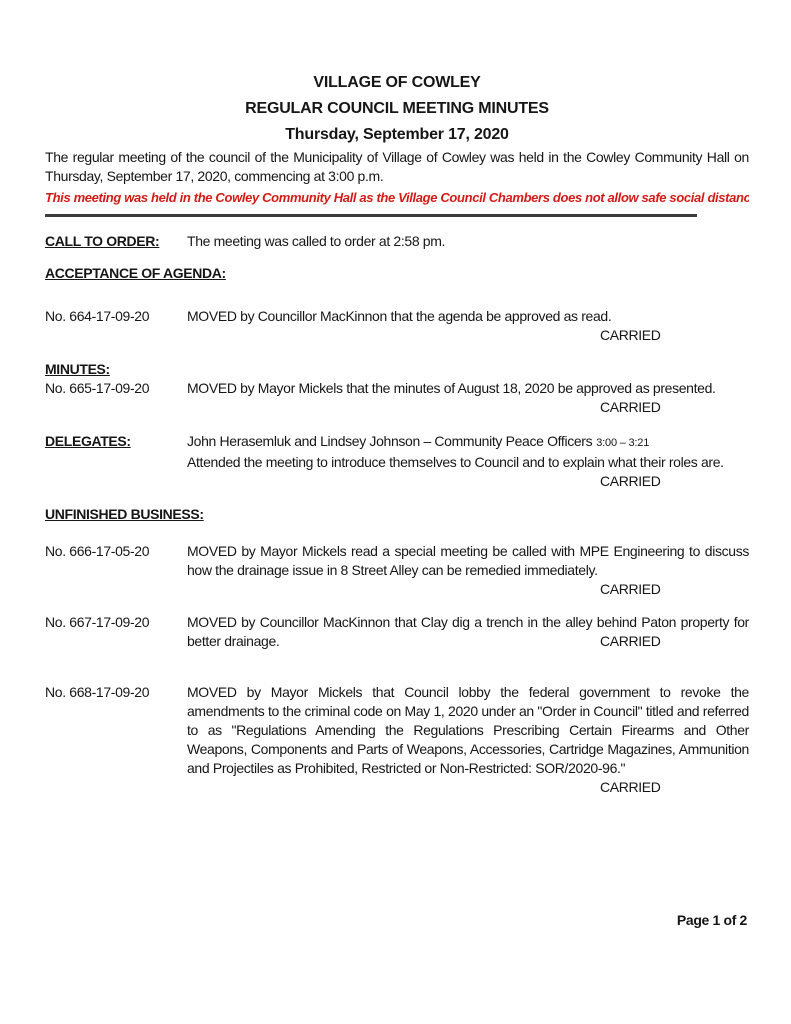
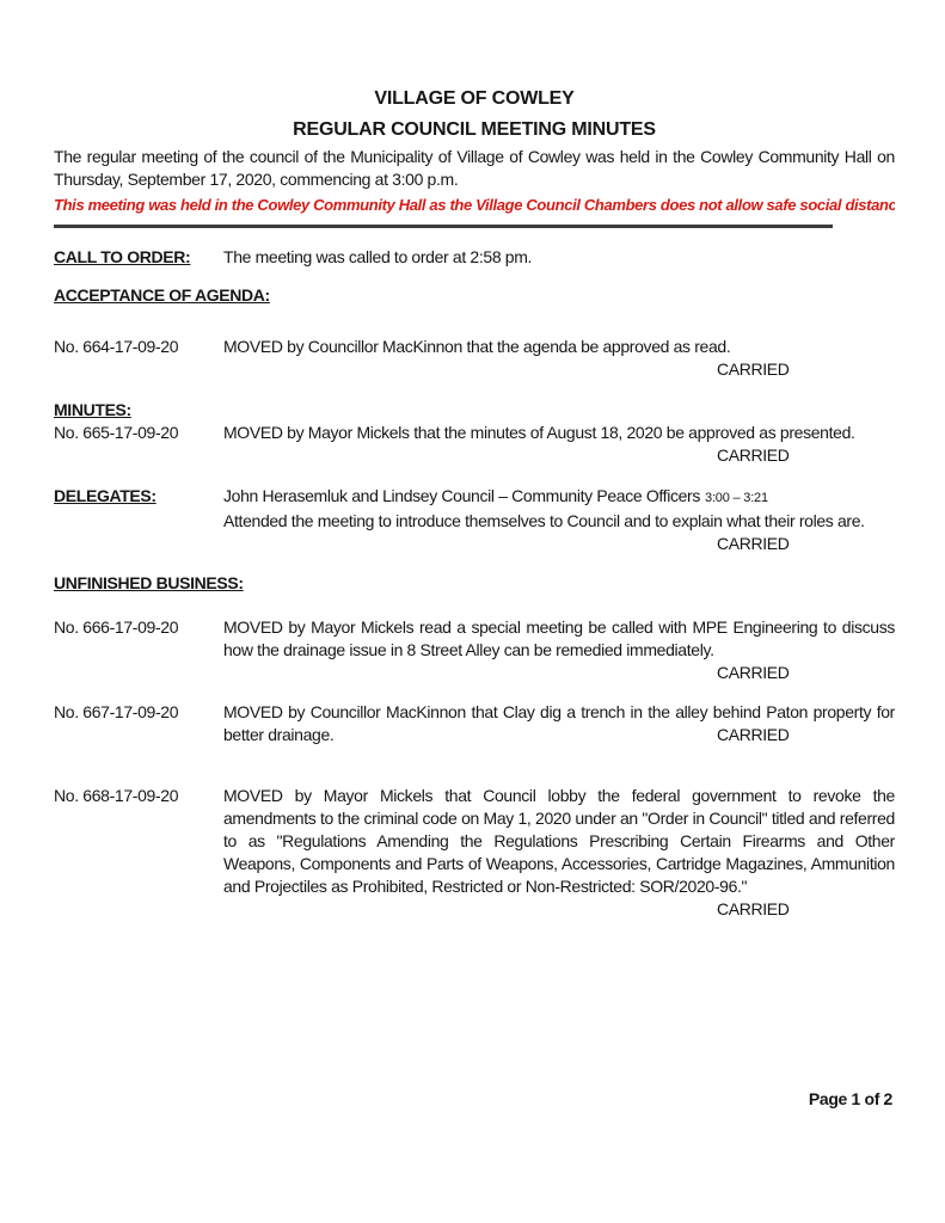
  VILLAGE OF COWLEY
  REGULAR COUNCIL MEETING MINUTES
- Thursday, September 17, 2020
  The regular meeting of the council of the Municipality of Village of Cowley was held in the Cowley Community Hall on Thursday, September 17, 2020, commencing at 3:00 p.m.
  This meeting was held in the Cowley Community Hall as the Village Council Chambers does not allow safe social distanc
  CALL TO ORDER:
  The meeting was called to order at 2:58 pm.
  ACCEPTANCE OF AGENDA:
  No. 664-17-09-20
  MOVED by Councillor MacKinnon that the agenda be approved as read.
  CARRIED
  MINUTES:
  No. 665-17-09-20
  MOVED by Mayor Mickels that the minutes of August 18, 2020 be approved as presented.
  CARRIED
  DELEGATES:
- John Herasemluk and Lindsey Johnson – Community Peace Officers 3:00 – 3:21
+ John Herasemluk and Lindsey Council – Community Peace Officers 3:00 – 3:21
  Attended the meeting to introduce themselves to Council and to explain what their roles are.
  CARRIED
  UNFINISHED BUSINESS:
- No. 666-17-05-20
+ No. 666-17-09-20
  MOVED by Mayor Mickels read a special meeting be called with MPE Engineering to discuss how the drainage issue in 8 Street Alley can be remedied immediately.
  CARRIED
  No. 667-17-09-20
  MOVED by Councillor MacKinnon that Clay dig a trench in the alley behind Paton property for better drainage.
  CARRIED
  No. 668-17-09-20
  MOVED by Mayor Mickels that Council lobby the federal government to revoke the amendments to the criminal code on May 1, 2020 under an "Order in Council" titled and referred to as "Regulations Amending the Regulations Prescribing Certain Firearms and Other Weapons, Components and Parts of Weapons, Accessories, Cartridge Magazines, Ammunition and Projectiles as Prohibited, Restricted or Non-Restricted: SOR/2020-96."
  CARRIED
  Page 1 of 2
